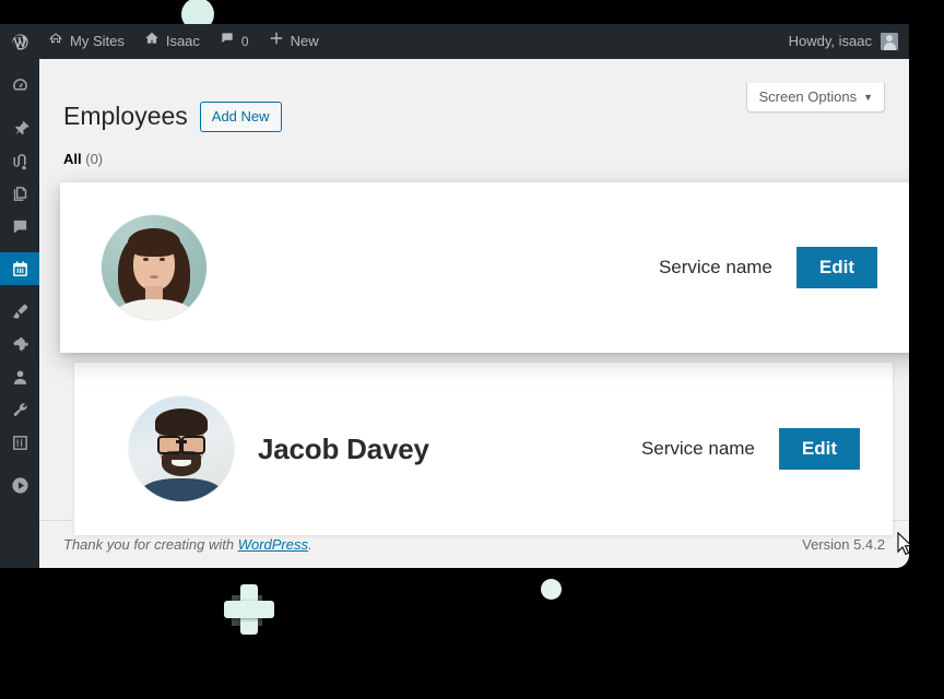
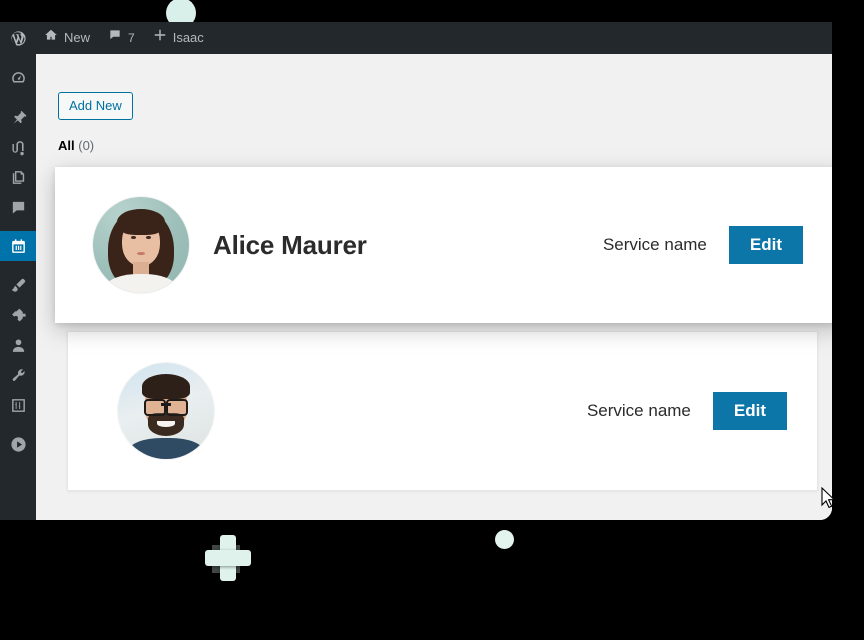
- My Sites
- Isaac
+ New
- 0
+ 7
- New
+ Isaac
- Howdy, isaac
- Screen Options ▼
- Employees
  Add New
  All (0)
+ Alice Maurer
  Service name
  Edit
- Jacob Davey
  Service name
  Edit
- Thank you for creating with WordPress.
- Version 5.4.2
